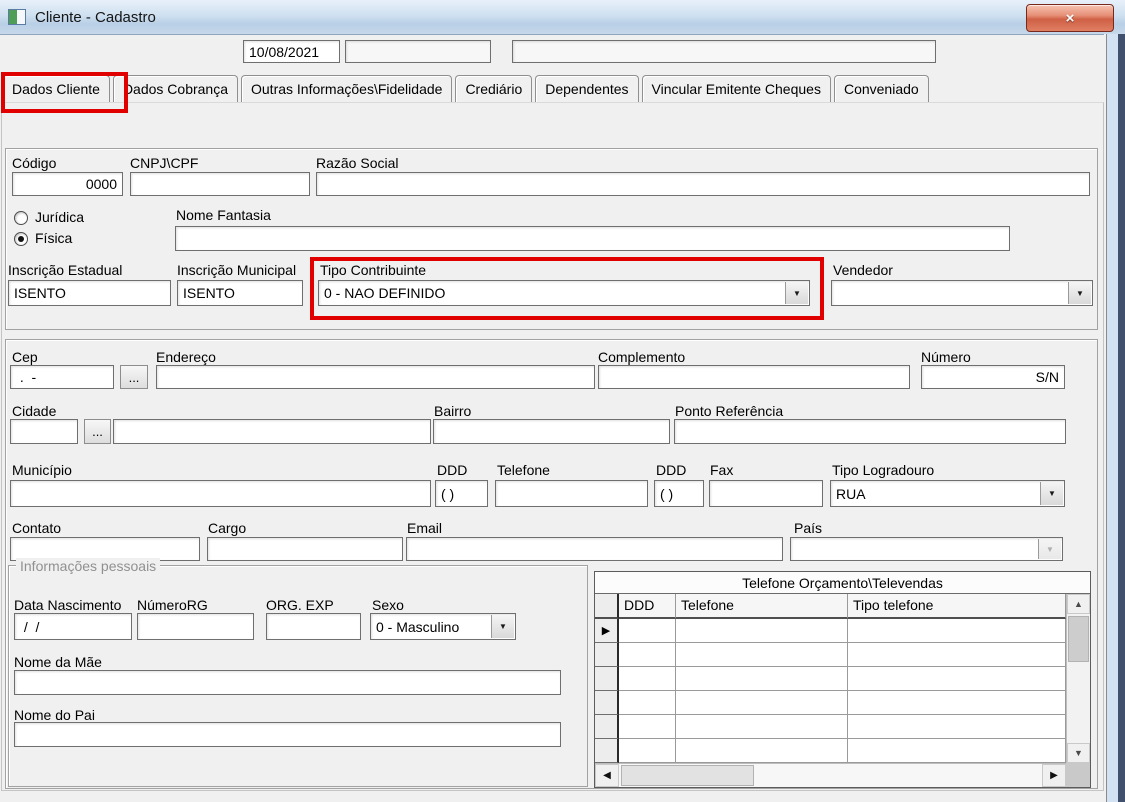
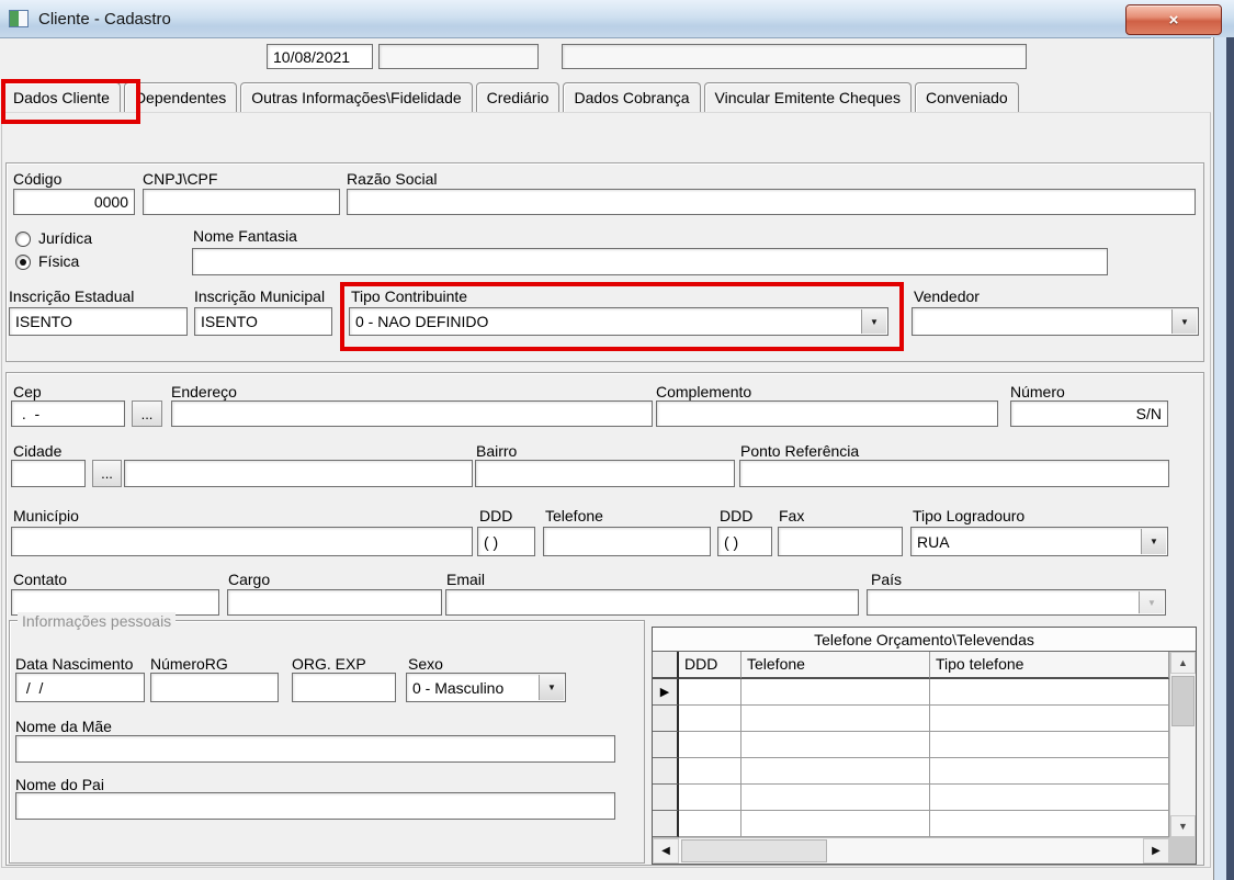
  Cliente - Cadastro
  ×
  10/08/2021
  Dados Cliente
- Dados Cobrança
+ Dependentes
  Outras Informações\Fidelidade
  Crediário
- Dependentes
+ Dados Cobrança
  Vincular Emitente Cheques
  Conveniado
  Código
  0000
  CNPJ\CPF
  Razão Social
  Jurídica
  Física
  Nome Fantasia
  Inscrição Estadual
  ISENTO
  Inscrição Municipal
  ISENTO
  Tipo Contribuinte
  0 - NAO DEFINIDO
  ▼
  Vendedor
  ▼
  Cep
  . -
  ...
  Endereço
  Complemento
  Número
  S/N
  Cidade
  ...
  Bairro
  Ponto Referência
  Município
  DDD
  ( )
  Telefone
  DDD
  ( )
  Fax
  Tipo Logradouro
  RUA
  ▼
  Contato
  Cargo
  Email
  País
  ▼
  Informações pessoais
  Data Nascimento
  / /
  NúmeroRG
  ORG. EXP
  Sexo
  0 - Masculino
  ▼
  Nome da Mãe
  Nome do Pai
  Telefone Orçamento\Televendas
  DDD
  Telefone
  Tipo telefone
  ▶
  ▲
  ▼
  ◀
  ▶
